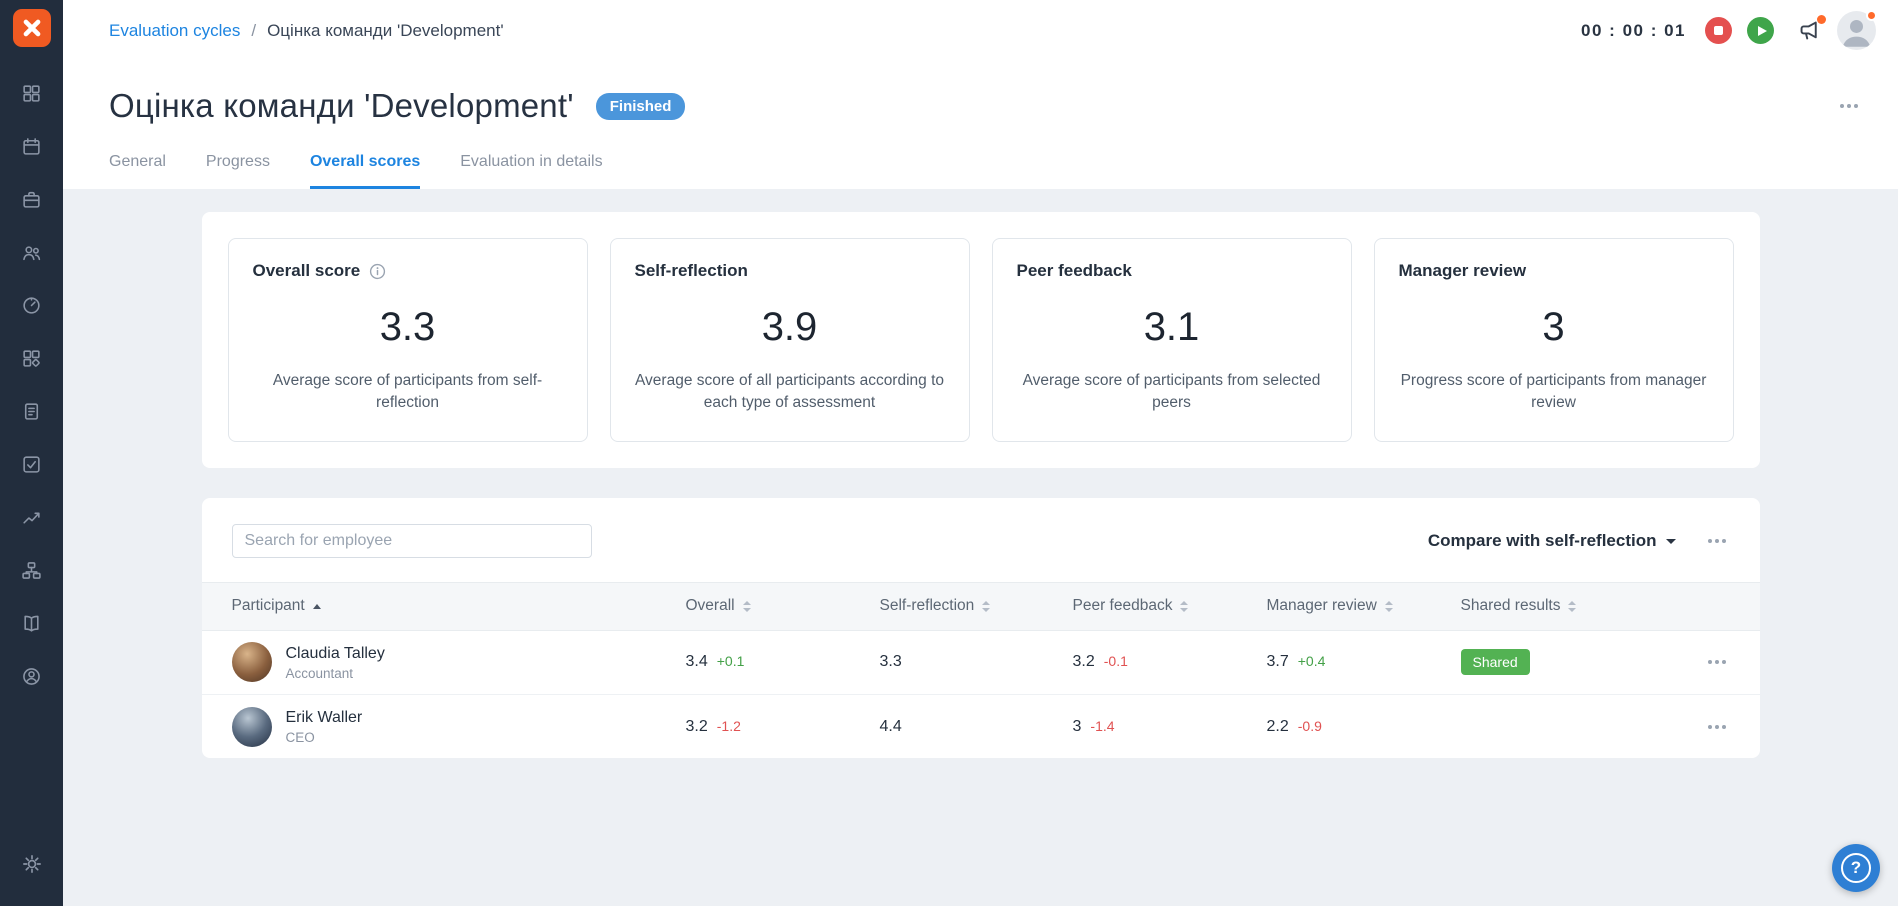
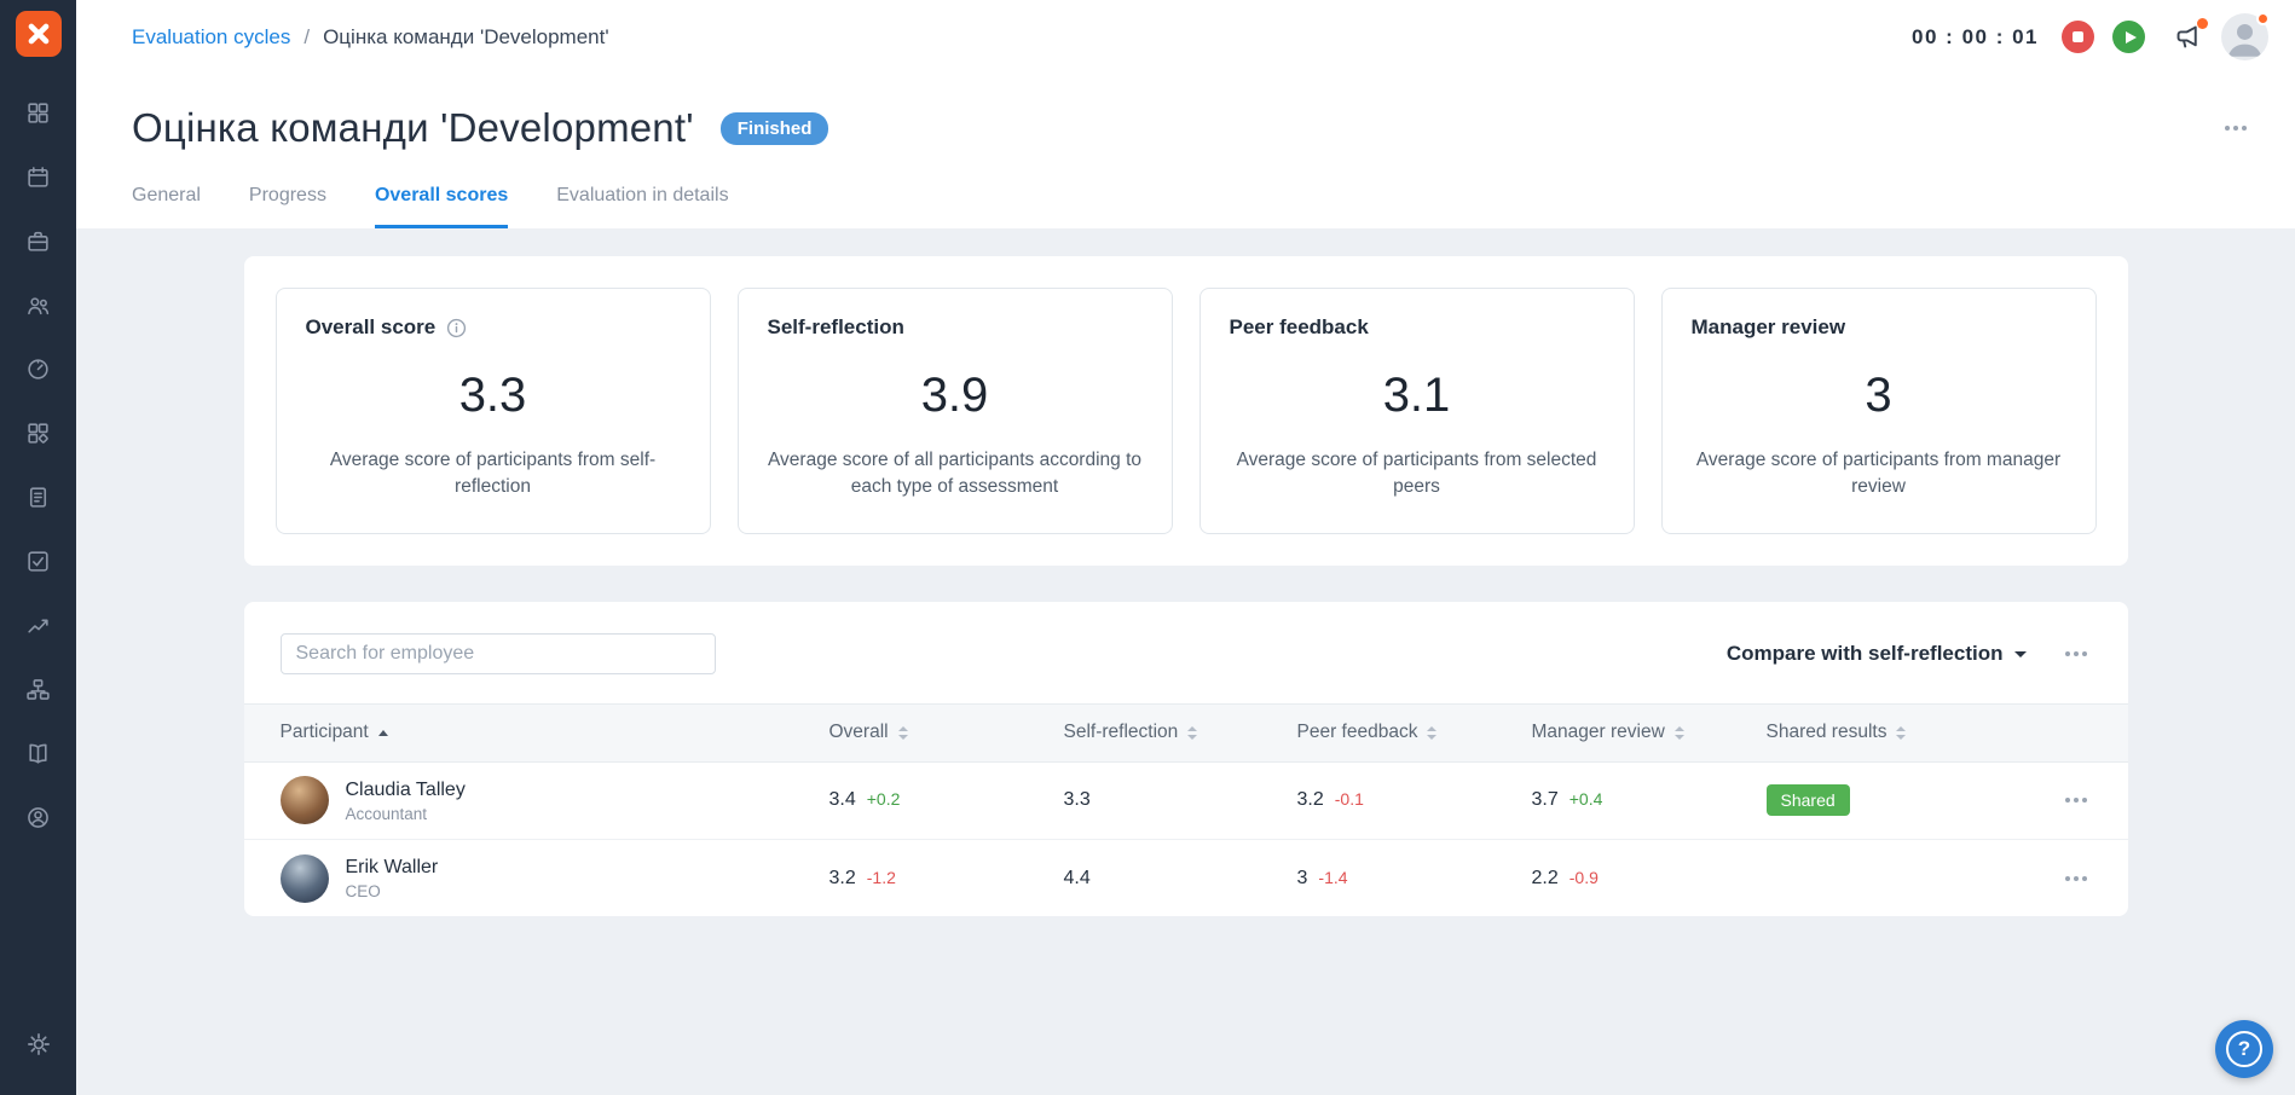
  Evaluation cycles
  /
  Оцінка команди 'Development'
  00 : 00 : 01
  Оцінка команди 'Development'
  Finished
  General
  Progress
  Overall scores
  Evaluation in details
  Overall score
  3.3
  Average score of participants from self-reflection
  Self-reflection
  3.9
  Average score of all participants according to each type of assessment
  Peer feedback
  3.1
  Average score of participants from selected peers
  Manager review
  3
- Progress score of participants from manager review
+ Average score of participants from manager review
  Search for employee
  Compare with self-reflection
  Participant	Overall	Self-reflection	Peer feedback	Manager review	Shared results
- Claudia Talley Accountant	3.4 +0.1	3.3	3.2 -0.1	3.7 +0.4	Shared
+ Claudia Talley Accountant	3.4 +0.2	3.3	3.2 -0.1	3.7 +0.4	Shared
  Erik Waller CEO	3.2 -1.2	4.4	3 -1.4	2.2 -0.9
  ?
